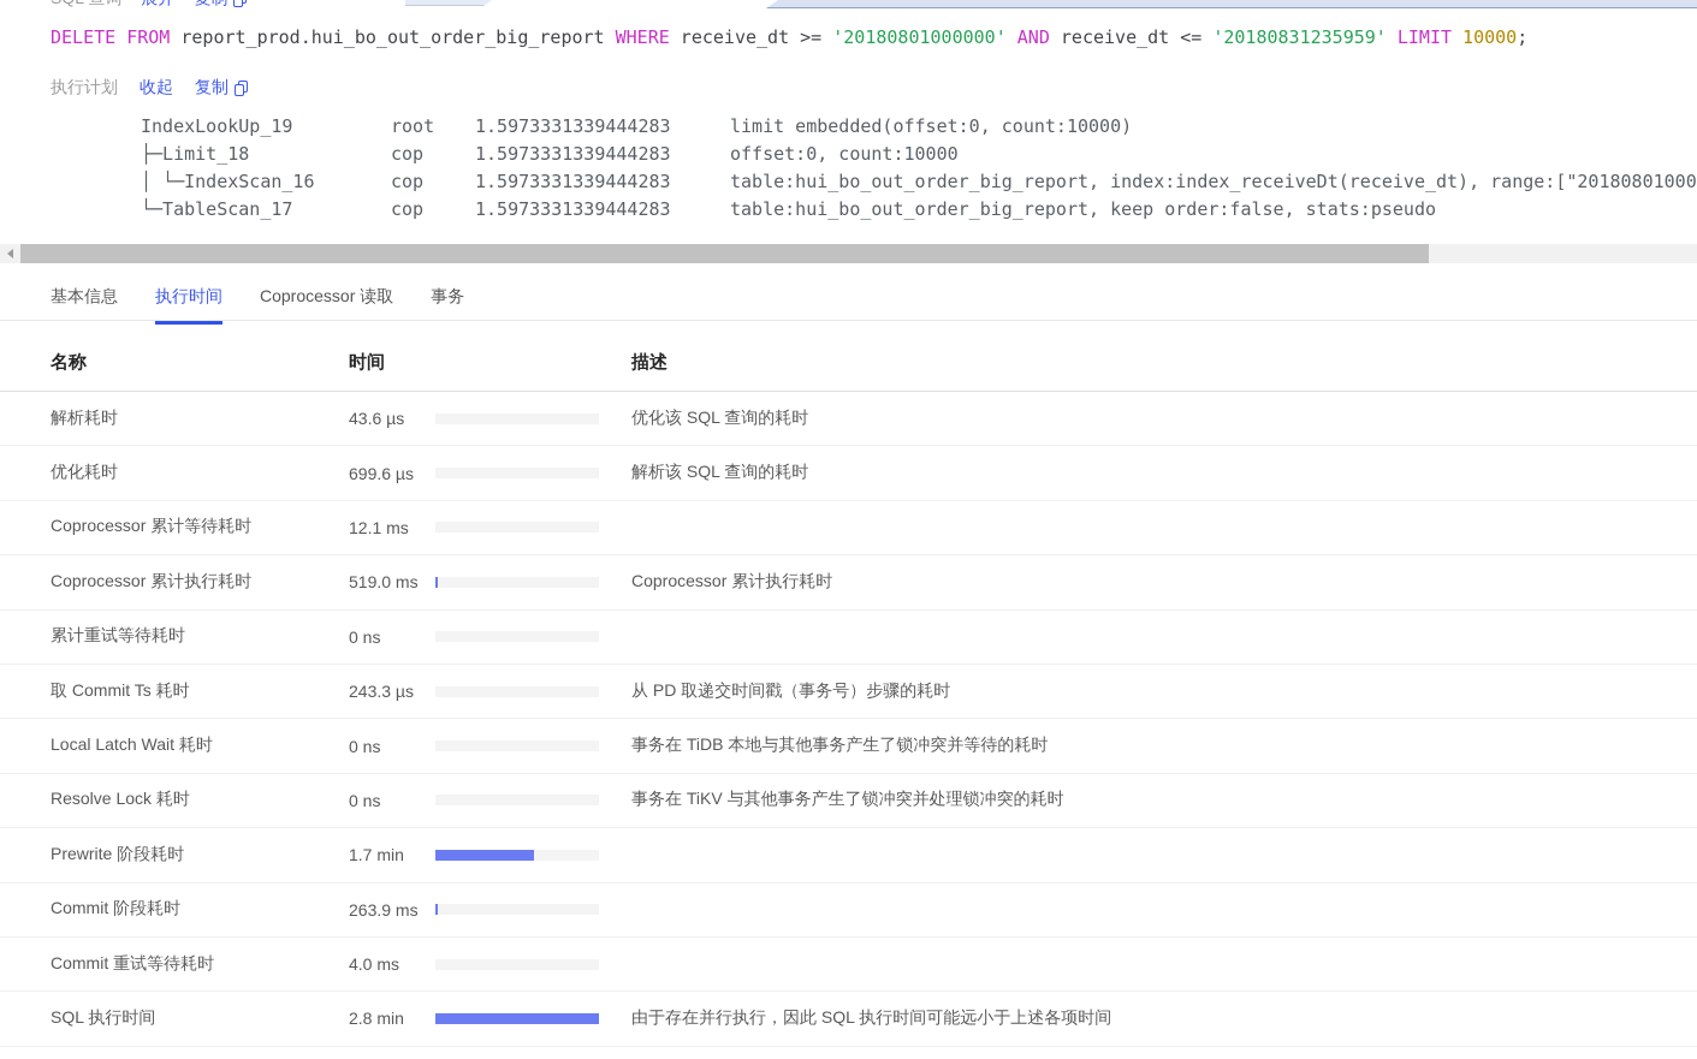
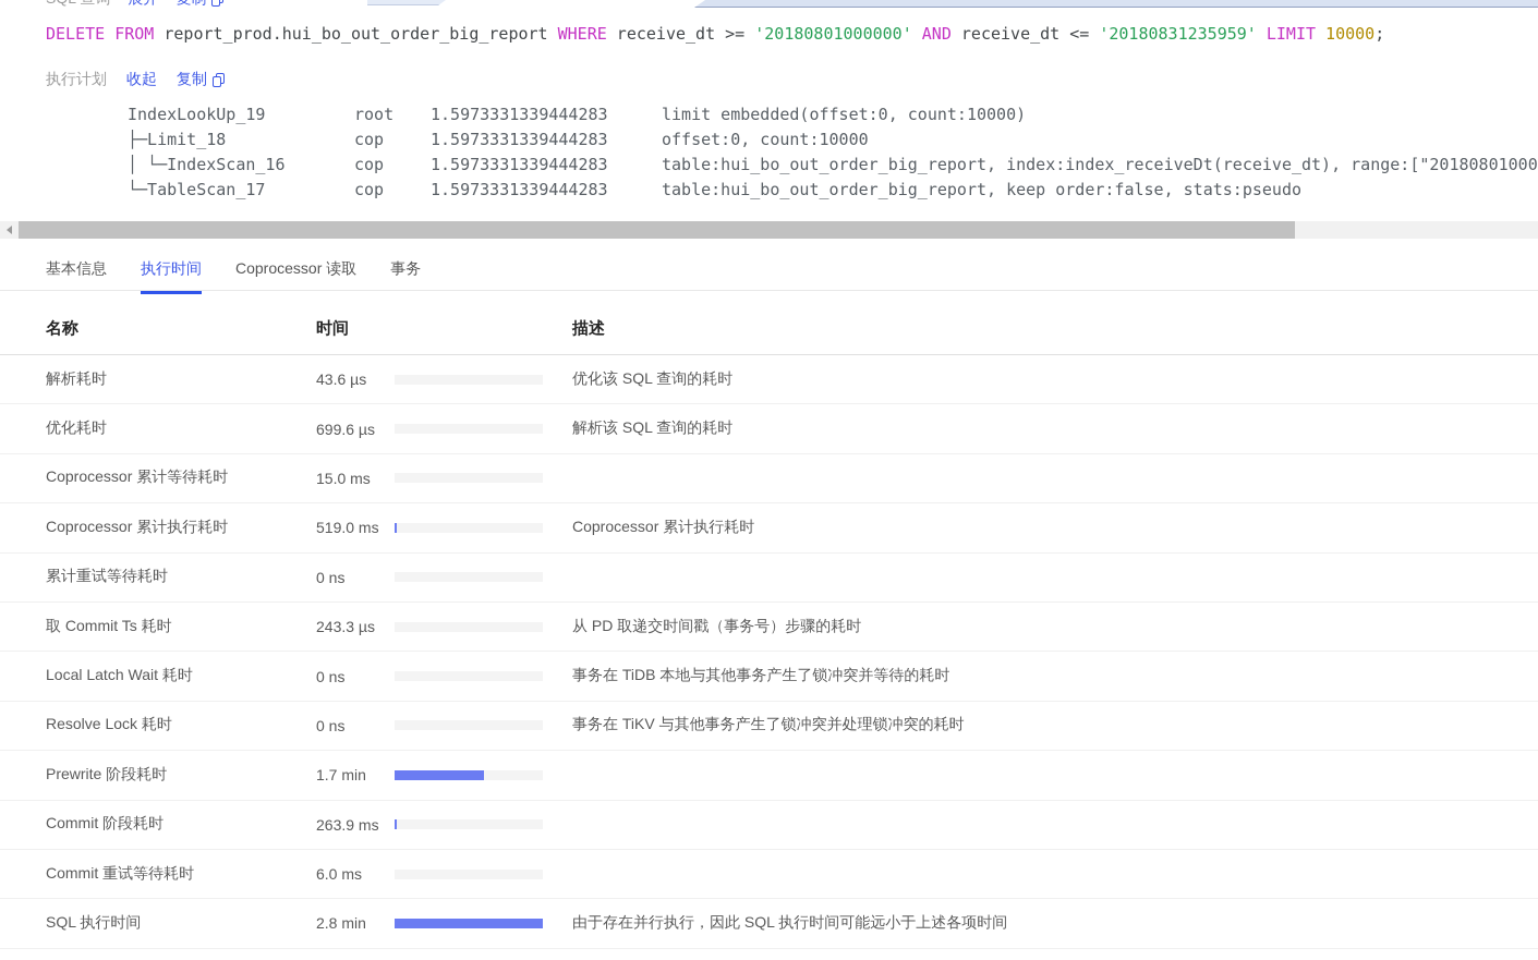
  DELETE FROM report_prod.hui_bo_out_order_big_report WHERE receive_dt >= '20180801000000' AND receive_dt <= '20180831235959' LIMIT 10000;
  执行计划
  收起
  复制
  IndexLookUp_19
  root
  1.5973331339444283
  limit embedded(offset:0, count:10000)
  ├─Limit_18
  cop
  1.5973331339444283
  offset:0, count:10000
  │ └─IndexScan_16
  cop
  1.5973331339444283
  table:hui_bo_out_order_big_report, index:index_receiveDt(receive_dt), range:["20180801000
  └─TableScan_17
  cop
  1.5973331339444283
  table:hui_bo_out_order_big_report, keep order:false, stats:pseudo
  基本信息
  执行时间
  Coprocessor 读取
  事务
  名称
  时间
  描述
  解析耗时
  43.6 µs
  优化该 SQL 查询的耗时
  优化耗时
  699.6 µs
  解析该 SQL 查询的耗时
  Coprocessor 累计等待耗时
- 12.1 ms
+ 15.0 ms
  Coprocessor 累计执行耗时
  519.0 ms
  Coprocessor 累计执行耗时
  累计重试等待耗时
  0 ns
  取 Commit Ts 耗时
  243.3 µs
  从 PD 取递交时间戳（事务号）步骤的耗时
  Local Latch Wait 耗时
  0 ns
  事务在 TiDB 本地与其他事务产生了锁冲突并等待的耗时
  Resolve Lock 耗时
  0 ns
  事务在 TiKV 与其他事务产生了锁冲突并处理锁冲突的耗时
  Prewrite 阶段耗时
  1.7 min
  Commit 阶段耗时
  263.9 ms
  Commit 重试等待耗时
- 4.0 ms
+ 6.0 ms
  SQL 执行时间
  2.8 min
  由于存在并行执行，因此 SQL 执行时间可能远小于上述各项时间
